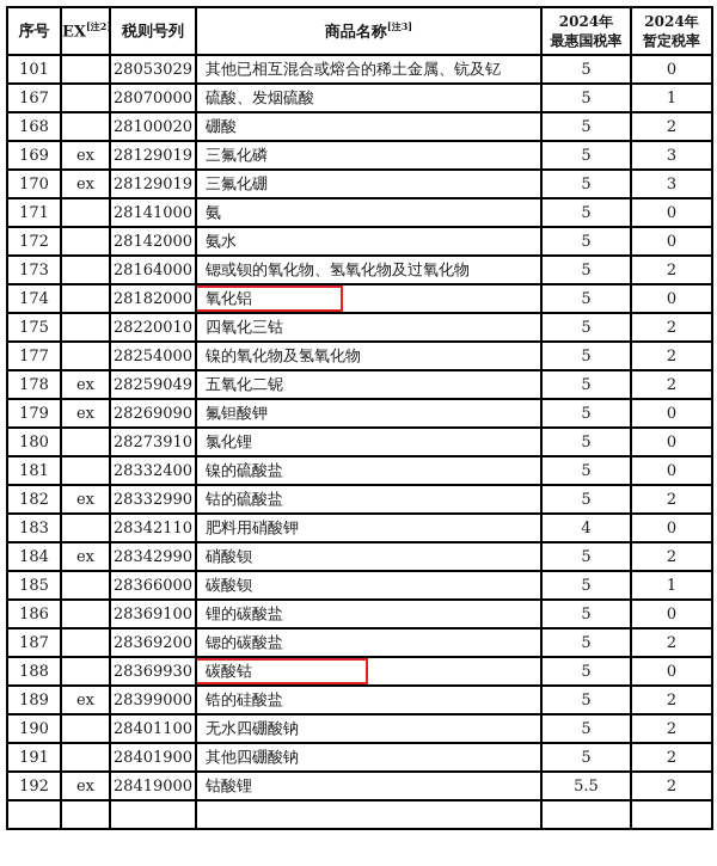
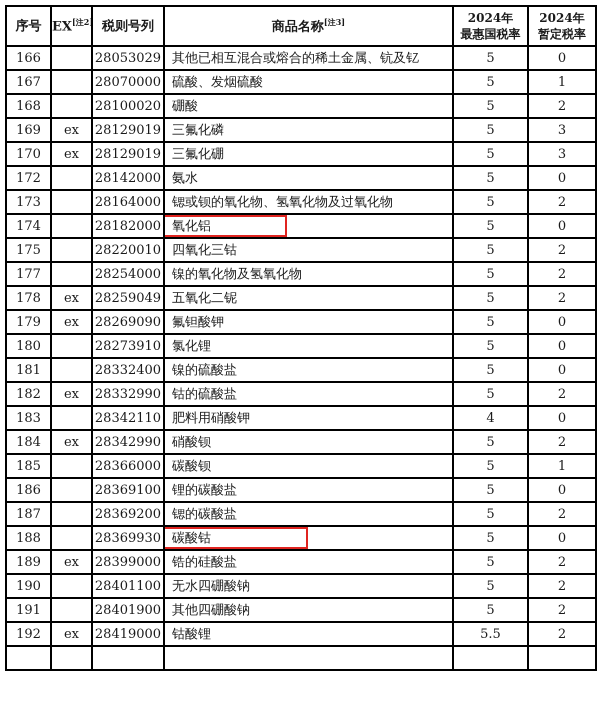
  序号	EX[注2	税则号列	商品名称[注3]	2024年 最惠国税率	2024年 暂定税率
- 101		28053029	其他已相互混合或熔合的稀土金属、钪及钇	5	0
+ 166		28053029	其他已相互混合或熔合的稀土金属、钪及钇	5	0
  167		28070000	硫酸、发烟硫酸	5	1
  168		28100020	硼酸	5	2
  169	ex	28129019	三氟化磷	5	3
  170	ex	28129019	三氟化硼	5	3
- 171		28141000	氨	5	0
  172		28142000	氨水	5	0
  173		28164000	锶或钡的氧化物、氢氧化物及过氧化物	5	2
  174		28182000	氧化铝	5	0
  175		28220010	四氧化三钴	5	2
  177		28254000	镍的氧化物及氢氧化物	5	2
  178	ex	28259049	五氧化二铌	5	2
  179	ex	28269090	氟钽酸钾	5	0
  180		28273910	氯化锂	5	0
  181		28332400	镍的硫酸盐	5	0
  182	ex	28332990	钴的硫酸盐	5	2
  183		28342110	肥料用硝酸钾	4	0
  184	ex	28342990	硝酸钡	5	2
  185		28366000	碳酸钡	5	1
  186		28369100	锂的碳酸盐	5	0
  187		28369200	锶的碳酸盐	5	2
  188		28369930	碳酸钴	5	0
  189	ex	28399000	锆的硅酸盐	5	2
  190		28401100	无水四硼酸钠	5	2
  191		28401900	其他四硼酸钠	5	2
  192	ex	28419000	钴酸锂	5.5	2
